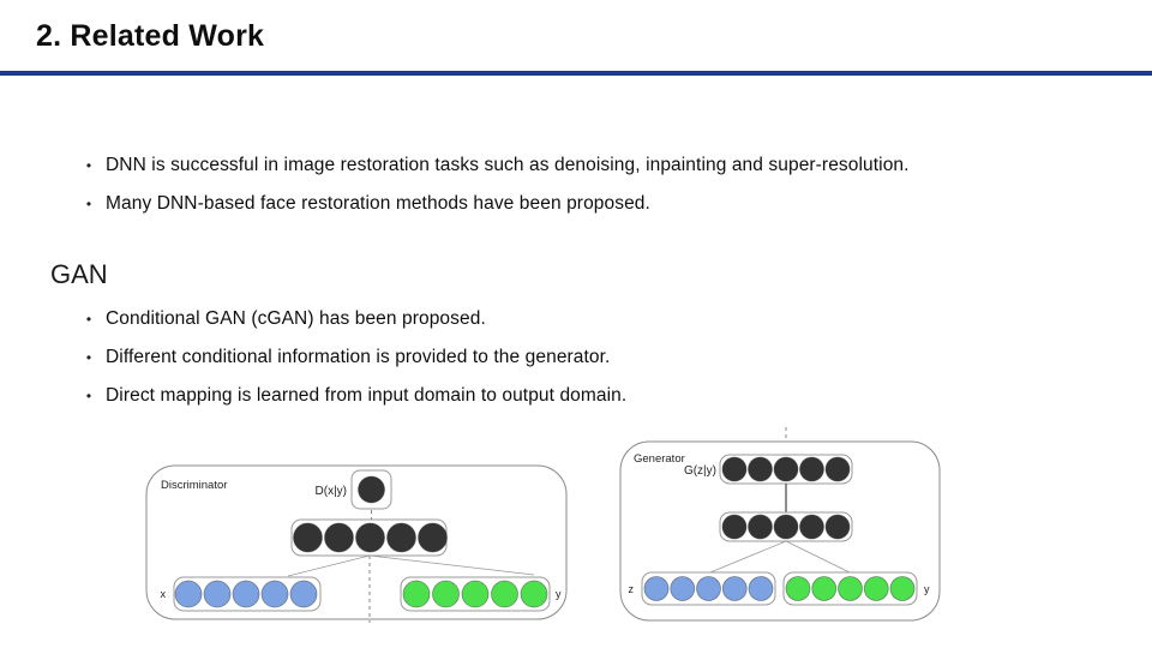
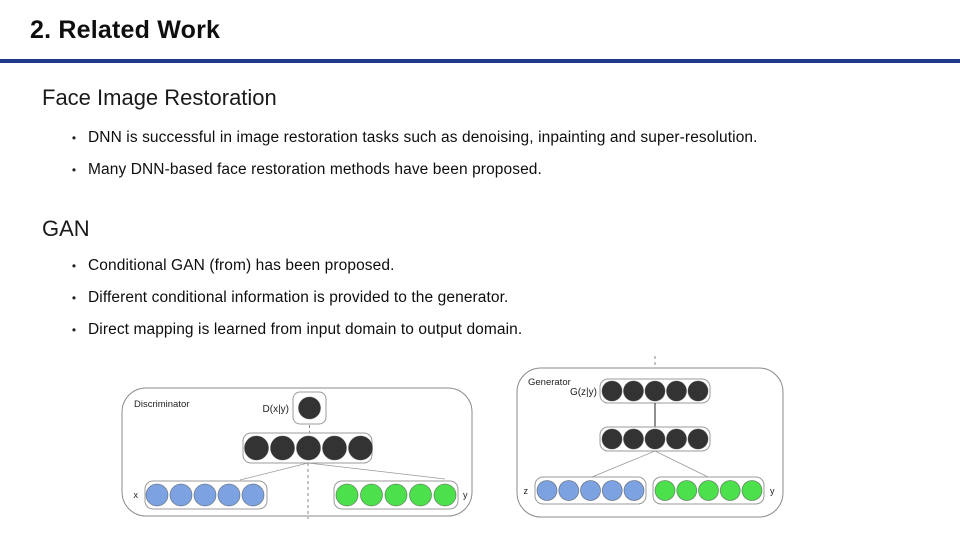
  2. Related Work
+ Face Image Restoration
  •
  DNN is successful in image restoration tasks such as denoising, inpainting and super-resolution.
  •
  Many DNN-based face restoration methods have been proposed.
  GAN
  •
- Conditional GAN (cGAN) has been proposed.
+ Conditional GAN (from) has been proposed.
  •
  Different conditional information is provided to the generator.
  •
  Direct mapping is learned from input domain to output domain.
  Discriminator
  D(x|y)
  x
  y
  Generator
  G(z|y)
  z
  y
